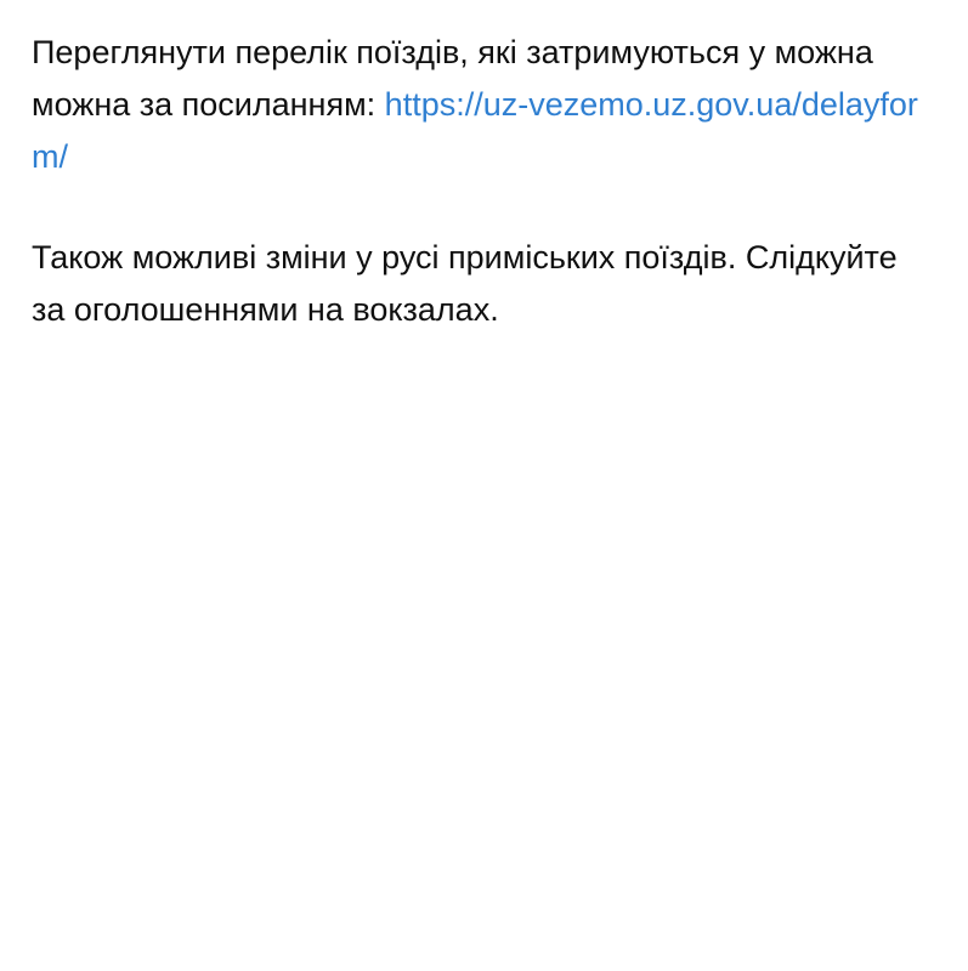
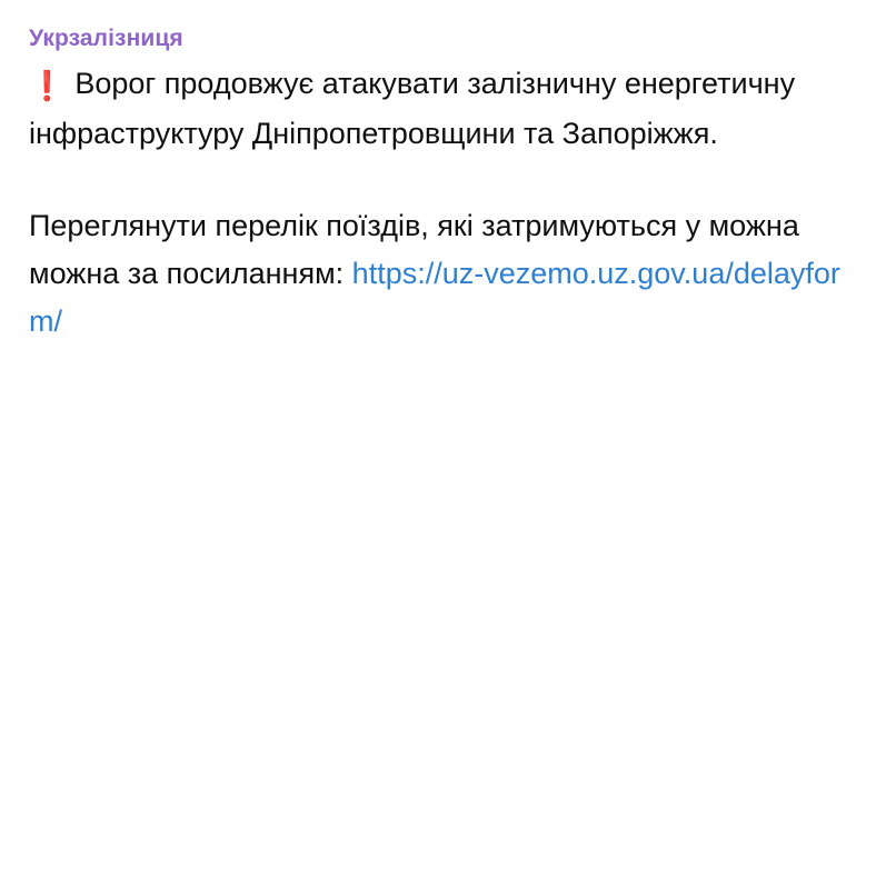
+ Укрзалізниця
+ ❗ Ворог продовжує атакувати залізничну енергетичну інфраструктуру Дніпропетровщини та Запоріжжя.
  Переглянути перелік поїздів, які затримуються у можна можна за посиланням: https://uz-vezemo.uz.gov.ua/delayform/
- Також можливі зміни у русі приміських поїздів. Слідкуйте за оголошеннями на вокзалах.
